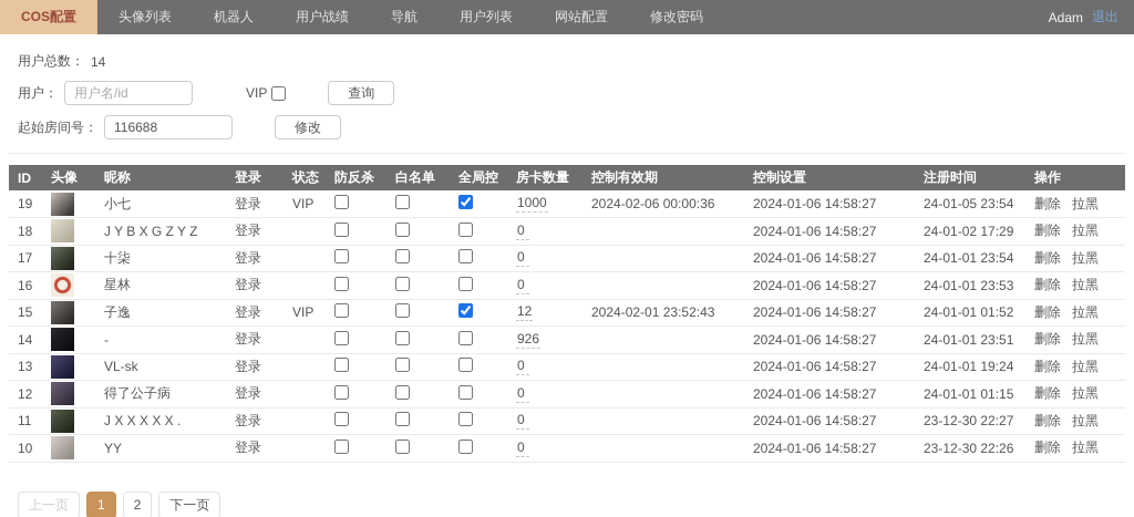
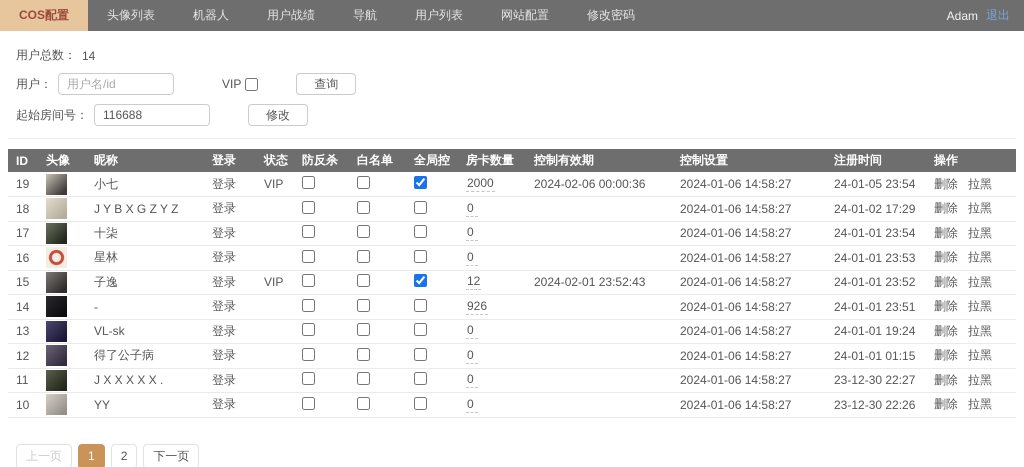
  COS配置
  头像列表
  机器人
  用户战绩
  导航
  用户列表
  网站配置
  修改密码
  Adam
  退出
  用户总数：
  14
  用户：
  用户名/id
  VIP
  查询
  起始房间号：
  116688
  修改
  ID	头像	昵称	登录	状态	防反杀	白名单	全局控	房卡数量	控制有效期	控制设置	注册时间	操作
- 19		小七	登录	VIP				1000	2024-02-06 00:00:36	2024-01-06 14:58:27	24-01-05 23:54	删除 拉黑
+ 19		小七	登录	VIP				2000	2024-02-06 00:00:36	2024-01-06 14:58:27	24-01-05 23:54	删除 拉黑
  18		J Y B X G Z Y Z	登录					0		2024-01-06 14:58:27	24-01-02 17:29	删除 拉黑
  17		十柒	登录					0		2024-01-06 14:58:27	24-01-01 23:54	删除 拉黑
  16		星林	登录					0		2024-01-06 14:58:27	24-01-01 23:53	删除 拉黑
- 15		子逸	登录	VIP				12	2024-02-01 23:52:43	2024-01-06 14:58:27	24-01-01 01:52	删除 拉黑
+ 15		子逸	登录	VIP				12	2024-02-01 23:52:43	2024-01-06 14:58:27	24-01-01 23:52	删除 拉黑
  14		-	登录					926		2024-01-06 14:58:27	24-01-01 23:51	删除 拉黑
  13		VL-sk	登录					0		2024-01-06 14:58:27	24-01-01 19:24	删除 拉黑
  12		得了公子病	登录					0		2024-01-06 14:58:27	24-01-01 01:15	删除 拉黑
  11		J X X X X X .	登录					0		2024-01-06 14:58:27	23-12-30 22:27	删除 拉黑
  10		YY	登录					0		2024-01-06 14:58:27	23-12-30 22:26	删除 拉黑
  上一页
  1
  2
  下一页
